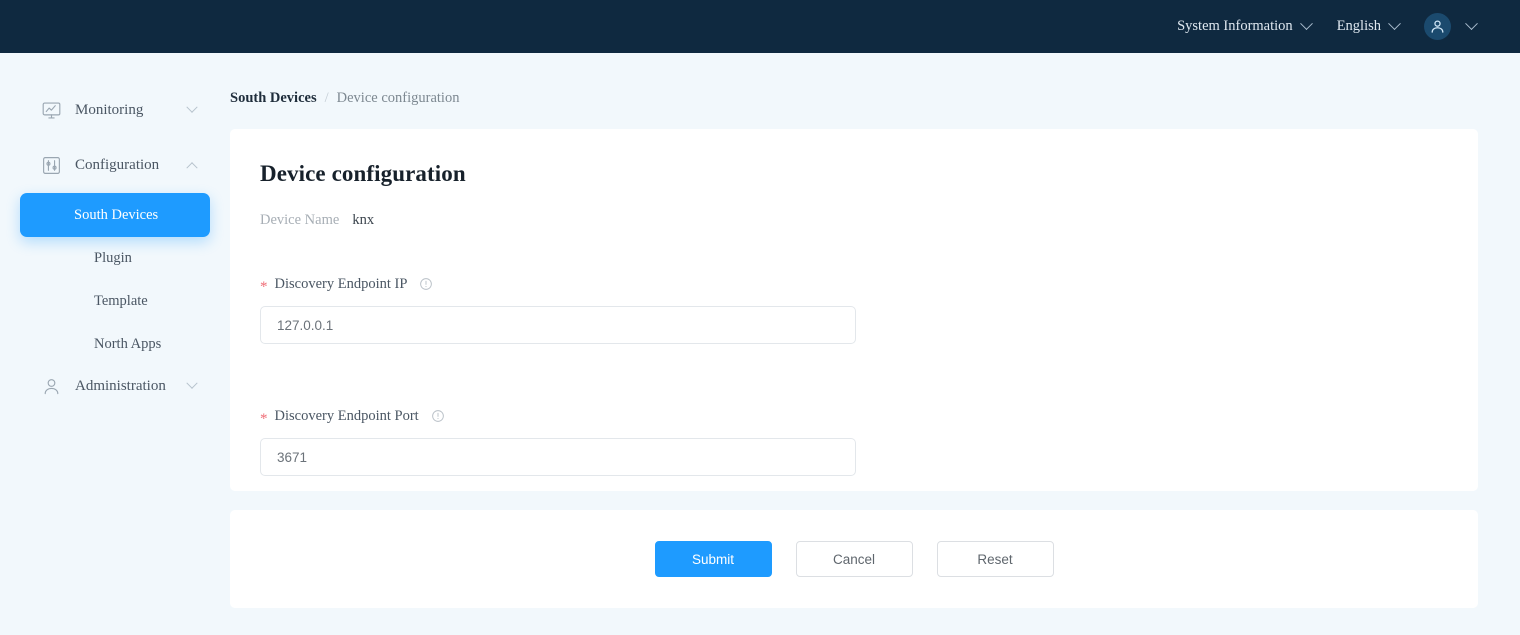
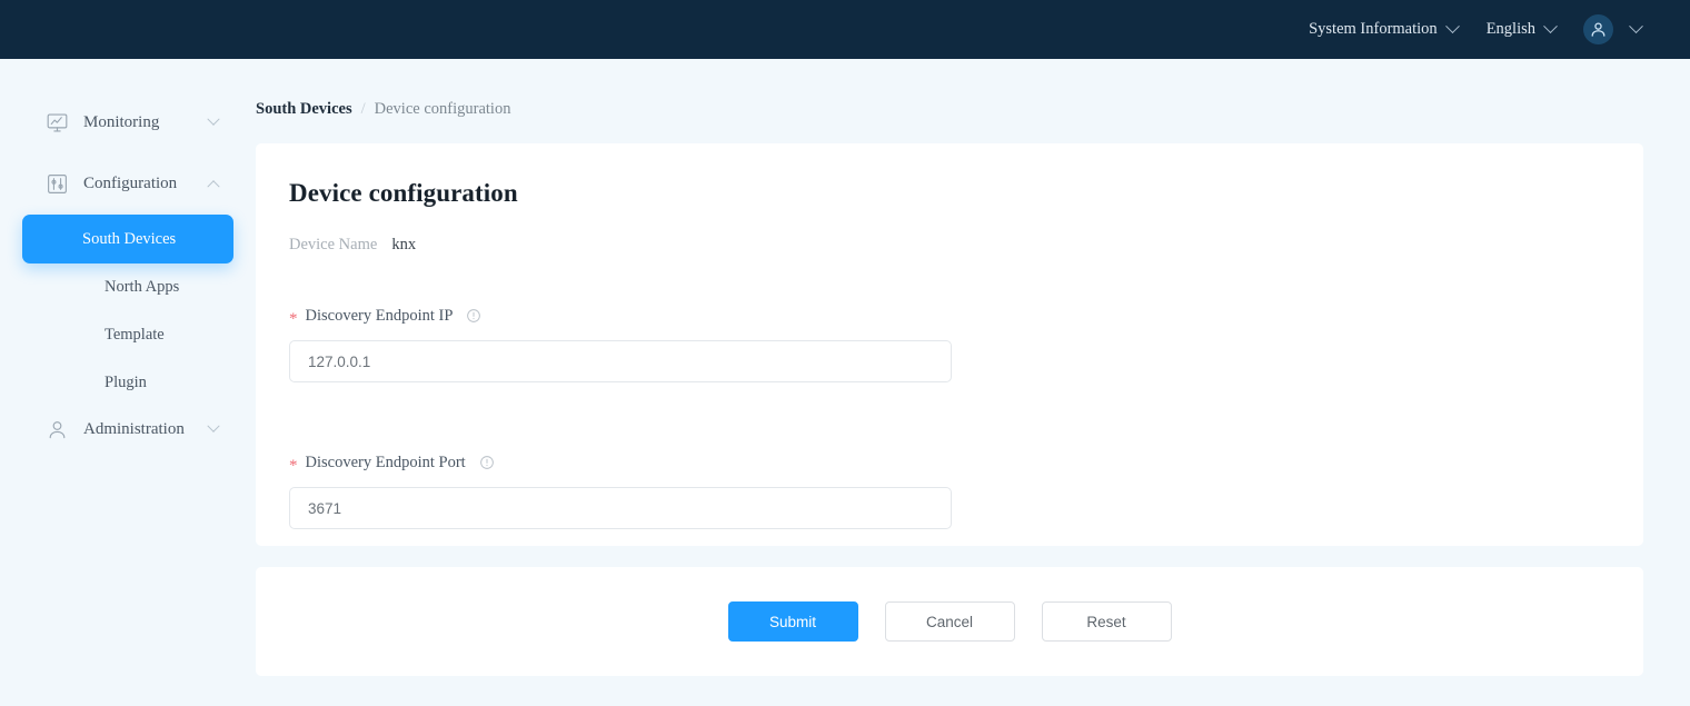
  System Information
  English
  Monitoring
  Configuration
  South Devices
- Plugin
+ North Apps
  Template
- North Apps
+ Plugin
  Administration
  South Devices
  /
  Device configuration
  Device configuration
  Device Name
  knx
  *
  Discovery Endpoint IP
  127.0.0.1
  *
  Discovery Endpoint Port
  3671
  Submit
  Cancel
  Reset
